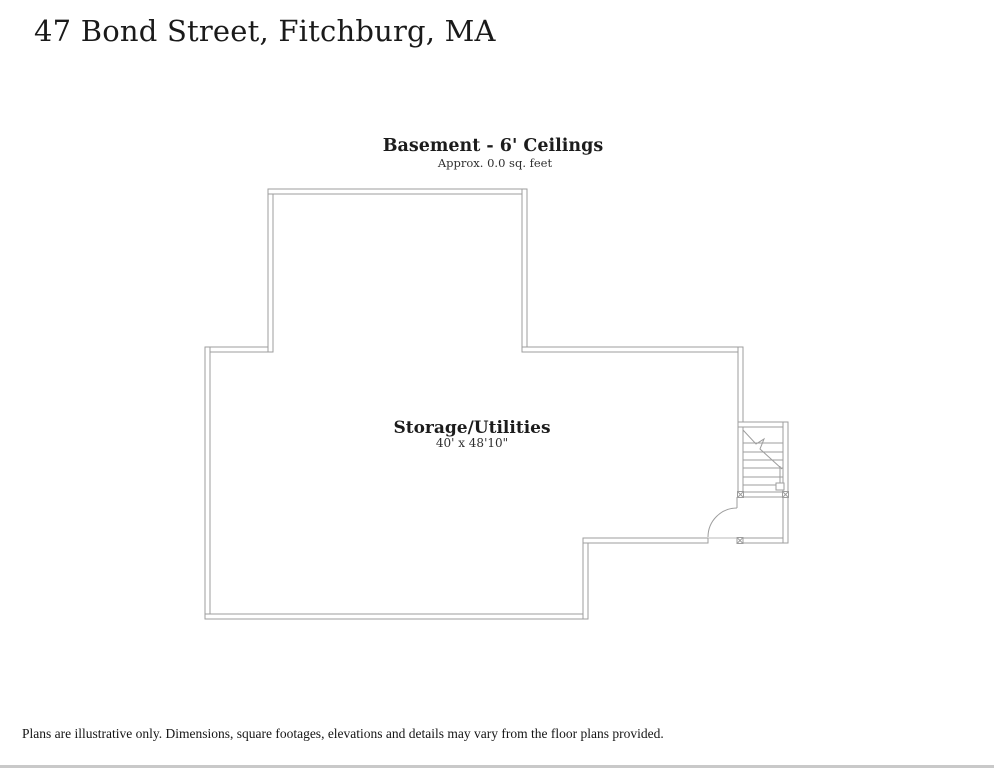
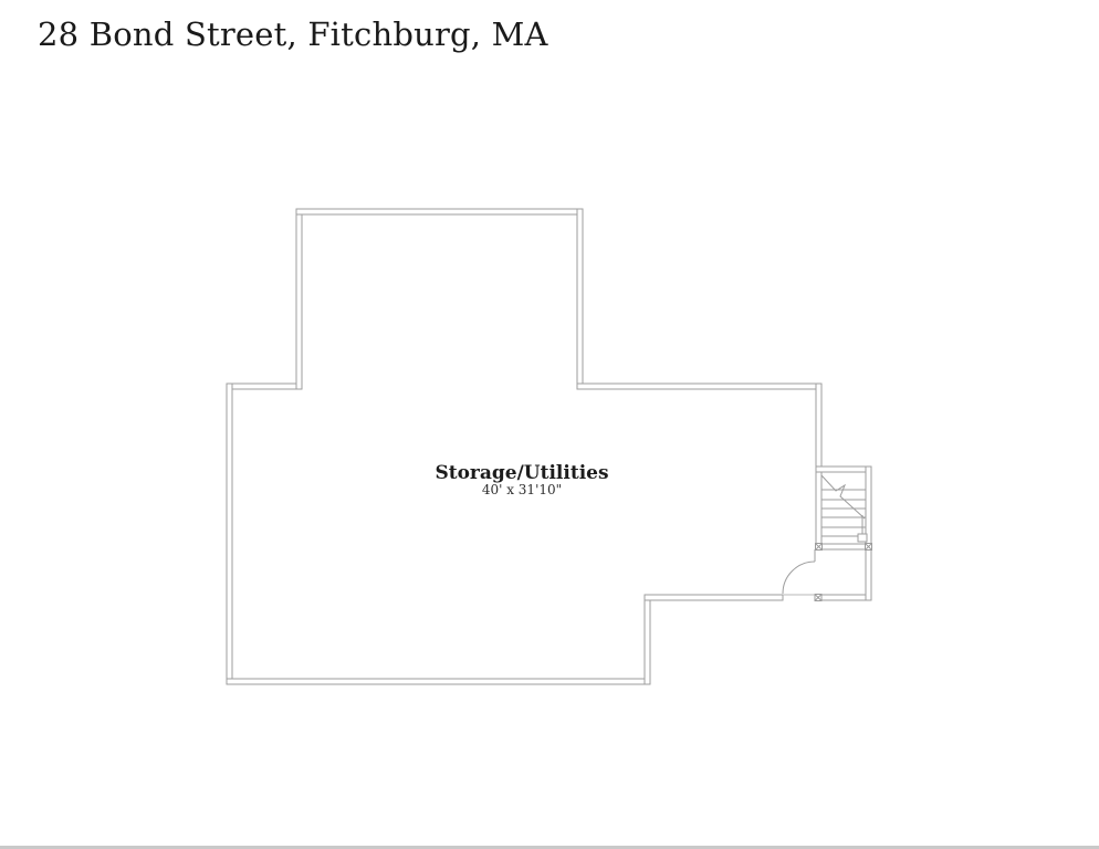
- 47 Bond Street, Fitchburg, MA
+ 28 Bond Street, Fitchburg, MA
- Basement - 6' Ceilings
- Approx. 0.0 sq. feet
  Storage/Utilities
- 40' x 48'10"
+ 40' x 31'10"
- Plans are illustrative only. Dimensions, square footages, elevations and details may vary from the floor plans provided.
